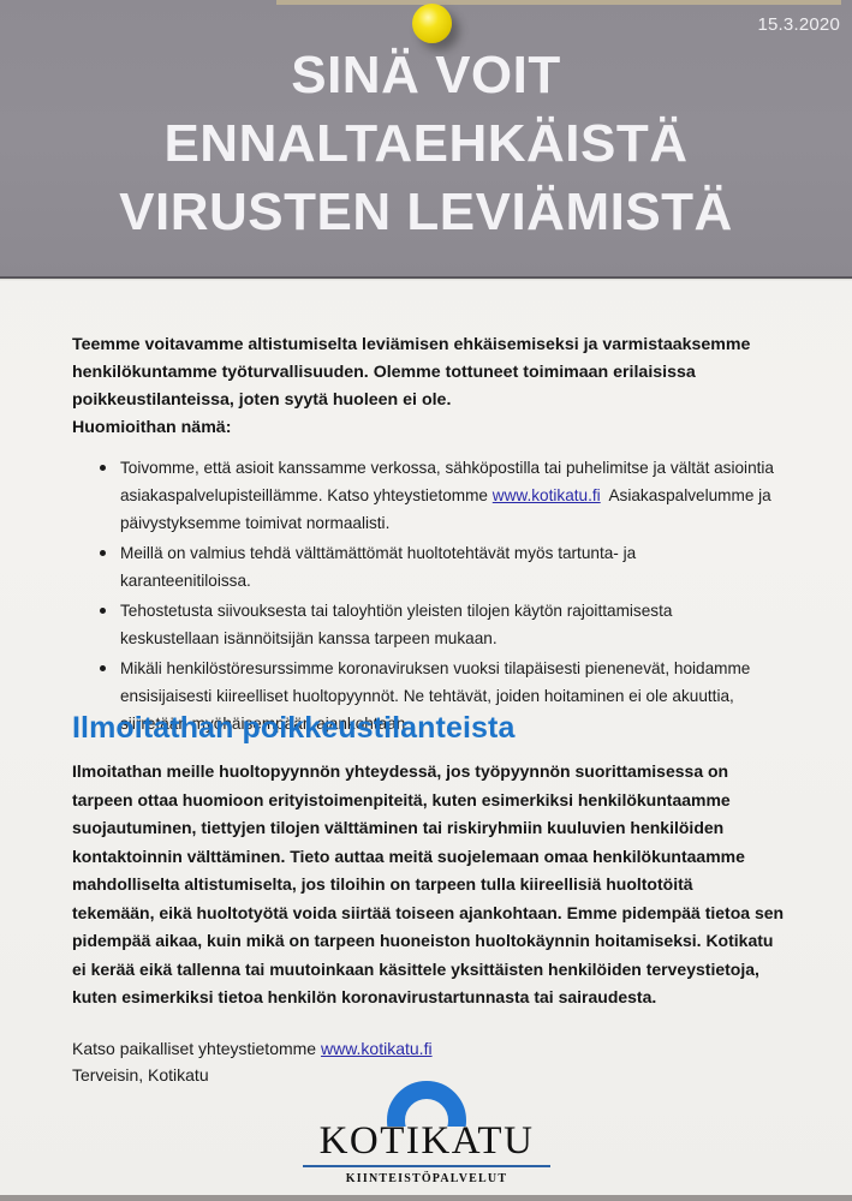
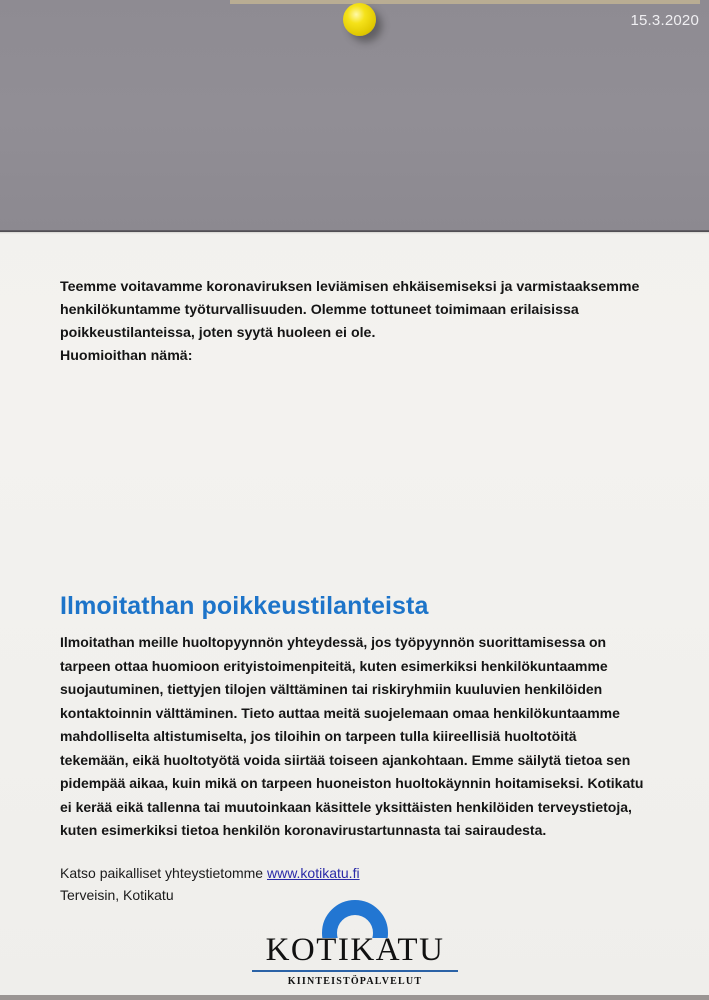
  15.3.2020
- SINÄ VOIT
- ENNALTAEHKÄISTÄ
- VIRUSTEN LEVIÄMISTÄ
- Teemme voitavamme altistumiselta leviämisen ehkäisemiseksi ja varmistaaksemme
+ Teemme voitavamme koronaviruksen leviämisen ehkäisemiseksi ja varmistaaksemme
  henkilökuntamme työturvallisuuden. Olemme tottuneet toimimaan erilaisissa
  poikkeustilanteissa, joten syytä huoleen ei ole.
  Huomioithan nämä:
- Toivomme, että asioit kanssamme verkossa, sähköpostilla tai puhelimitse ja vältät asiointia
- asiakaspalvelupisteillämme. Katso yhteystietomme www.kotikatu.fi Asiakaspalvelumme ja
- päivystyksemme toimivat normaalisti.
- Meillä on valmius tehdä välttämättömät huoltotehtävät myös tartunta- ja
- karanteenitiloissa.
- Tehostetusta siivouksesta tai taloyhtiön yleisten tilojen käytön rajoittamisesta
- keskustellaan isännöitsijän kanssa tarpeen mukaan.
- Mikäli henkilöstöresurssimme koronaviruksen vuoksi tilapäisesti pienenevät, hoidamme
- ensisijaisesti kiireelliset huoltopyynnöt. Ne tehtävät, joiden hoitaminen ei ole akuuttia,
- siirretään myöhäisempään ajankohtaan.
  Ilmoitathan poikkeustilanteista
  Ilmoitathan meille huoltopyynnön yhteydessä, jos työpyynnön suorittamisessa on
  tarpeen ottaa huomioon erityistoimenpiteitä, kuten esimerkiksi henkilökuntaamme
  suojautuminen, tiettyjen tilojen välttäminen tai riskiryhmiin kuuluvien henkilöiden
  kontaktoinnin välttäminen. Tieto auttaa meitä suojelemaan omaa henkilökuntaamme
  mahdolliselta altistumiselta, jos tiloihin on tarpeen tulla kiireellisiä huoltotöitä
- tekemään, eikä huoltotyötä voida siirtää toiseen ajankohtaan. Emme pidempää tietoa sen
+ tekemään, eikä huoltotyötä voida siirtää toiseen ajankohtaan. Emme säilytä tietoa sen
  pidempää aikaa, kuin mikä on tarpeen huoneiston huoltokäynnin hoitamiseksi. Kotikatu
  ei kerää eikä tallenna tai muutoinkaan käsittele yksittäisten henkilöiden terveystietoja,
  kuten esimerkiksi tietoa henkilön koronavirustartunnasta tai sairaudesta.
  Katso paikalliset yhteystietomme www.kotikatu.fi
  Terveisin, Kotikatu
  KOTIKATU
  KIINTEISTÖPALVELUT
